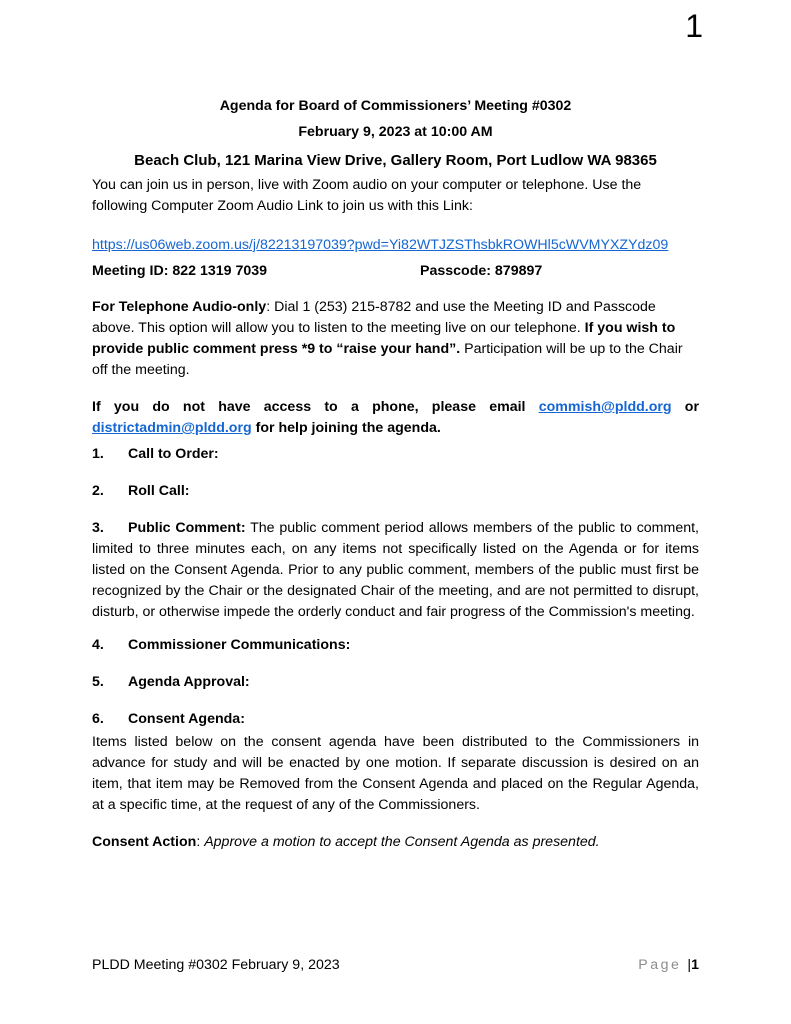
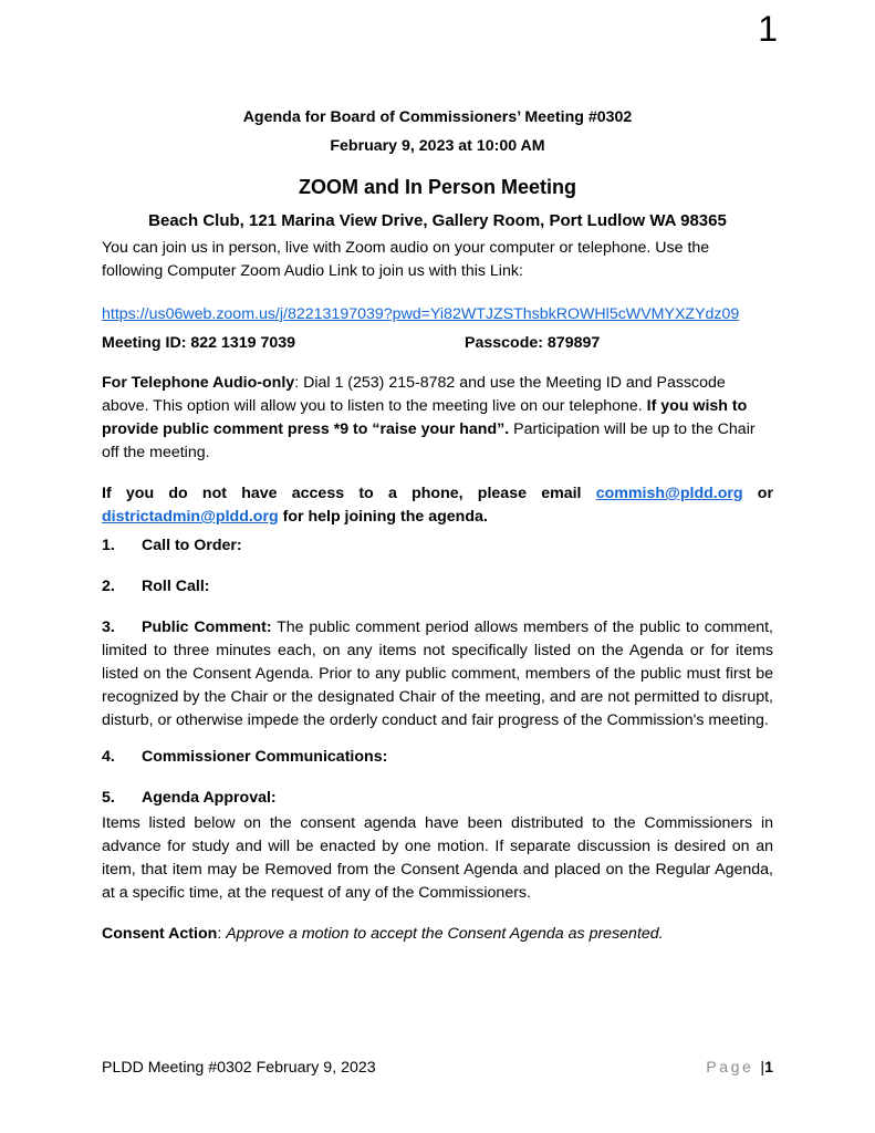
  1
  Agenda for Board of Commissioners’ Meeting #0302
  February 9, 2023 at 10:00 AM
+ ZOOM and In Person Meeting
  Beach Club, 121 Marina View Drive, Gallery Room, Port Ludlow WA 98365
  You can join us in person, live with Zoom audio on your computer or telephone. Use the following Computer Zoom Audio Link to join us with this Link:
  https://us06web.zoom.us/j/82213197039?pwd=Yi82WTJZSThsbkROWHl5cWVMYXZYdz09
  Meeting ID: 822 1319 7039 Passcode: 879897
  For Telephone Audio-only: Dial 1 (253) 215-8782 and use the Meeting ID and Passcode above. This option will allow you to listen to the meeting live on our telephone. If you wish to provide public comment press *9 to “raise your hand”. Participation will be up to the Chair off the meeting.
  If you do not have access to a phone, please email commish@pldd.org or districtadmin@pldd.org for help joining the agenda.
  1. Call to Order:
  2. Roll Call:
  3. Public Comment: The public comment period allows members of the public to comment, limited to three minutes each, on any items not specifically listed on the Agenda or for items listed on the Consent Agenda. Prior to any public comment, members of the public must first be recognized by the Chair or the designated Chair of the meeting, and are not permitted to disrupt, disturb, or otherwise impede the orderly conduct and fair progress of the Commission's meeting.
  4. Commissioner Communications:
  5. Agenda Approval:
- 6. Consent Agenda:
  Items listed below on the consent agenda have been distributed to the Commissioners in advance for study and will be enacted by one motion. If separate discussion is desired on an item, that item may be Removed from the Consent Agenda and placed on the Regular Agenda, at a specific time, at the request of any of the Commissioners.
  Consent Action: Approve a motion to accept the Consent Agenda as presented.
  PLDD Meeting #0302 February 9, 2023
  Page |1
